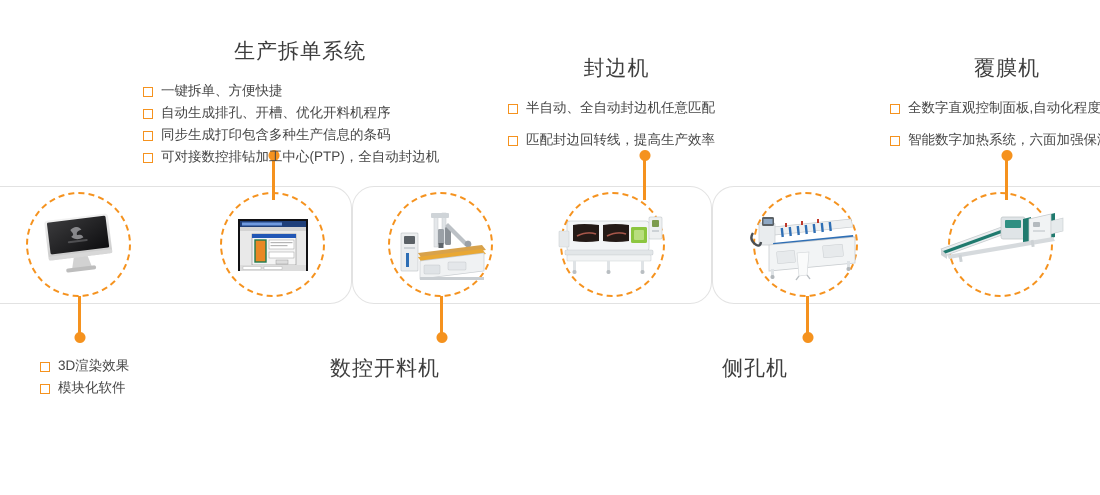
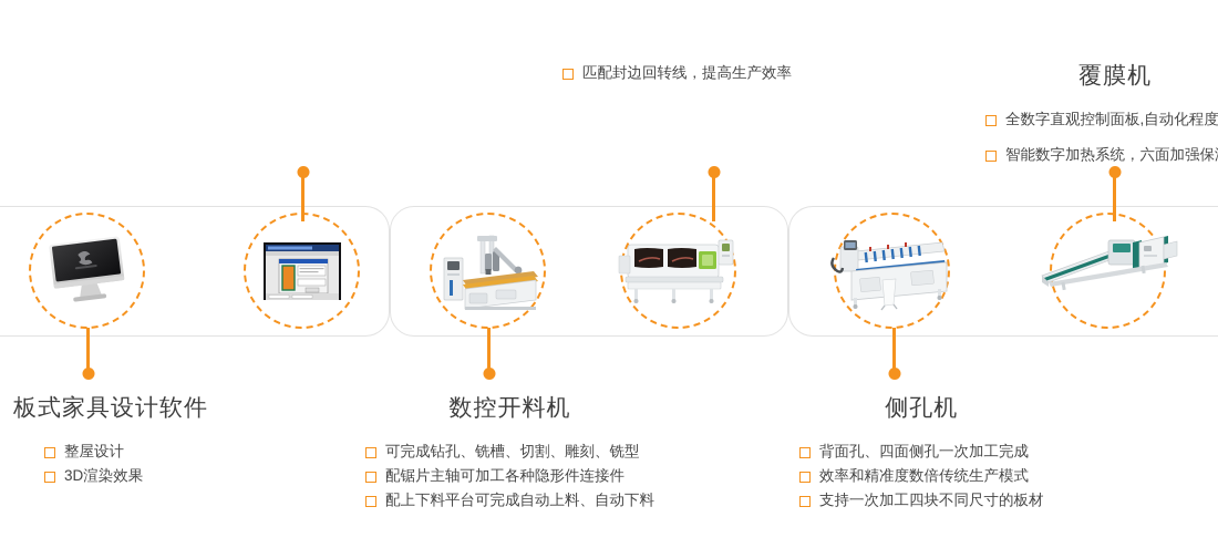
- 生产拆单系统
- 一键拆单、方便快捷
- 自动生成排孔、开槽、优化开料机程序
- 同步生成打印包含多种生产信息的条码
- 可对接数控排钻加工中心(PTP)，全自动封边机
- 封边机
- 半自动、全自动封边机任意匹配
  匹配封边回转线，提高生产效率
  覆膜机
  全数字直观控制面板,自动化程度
  智能数字加热系统，六面加强保
+ 板式家具设计软件
+ 整屋设计
  3D渲染效果
- 模块化软件
  数控开料机
+ 可完成钻孔、铣槽、切割、雕刻、铣型
+ 配锯片主轴可加工各种隐形件连接件
+ 配上下料平台可完成自动上料、自动下料
  侧孔机
+ 背面孔、四面侧孔一次加工完成
+ 效率和精准度数倍传统生产模式
+ 支持一次加工四块不同尺寸的板材
